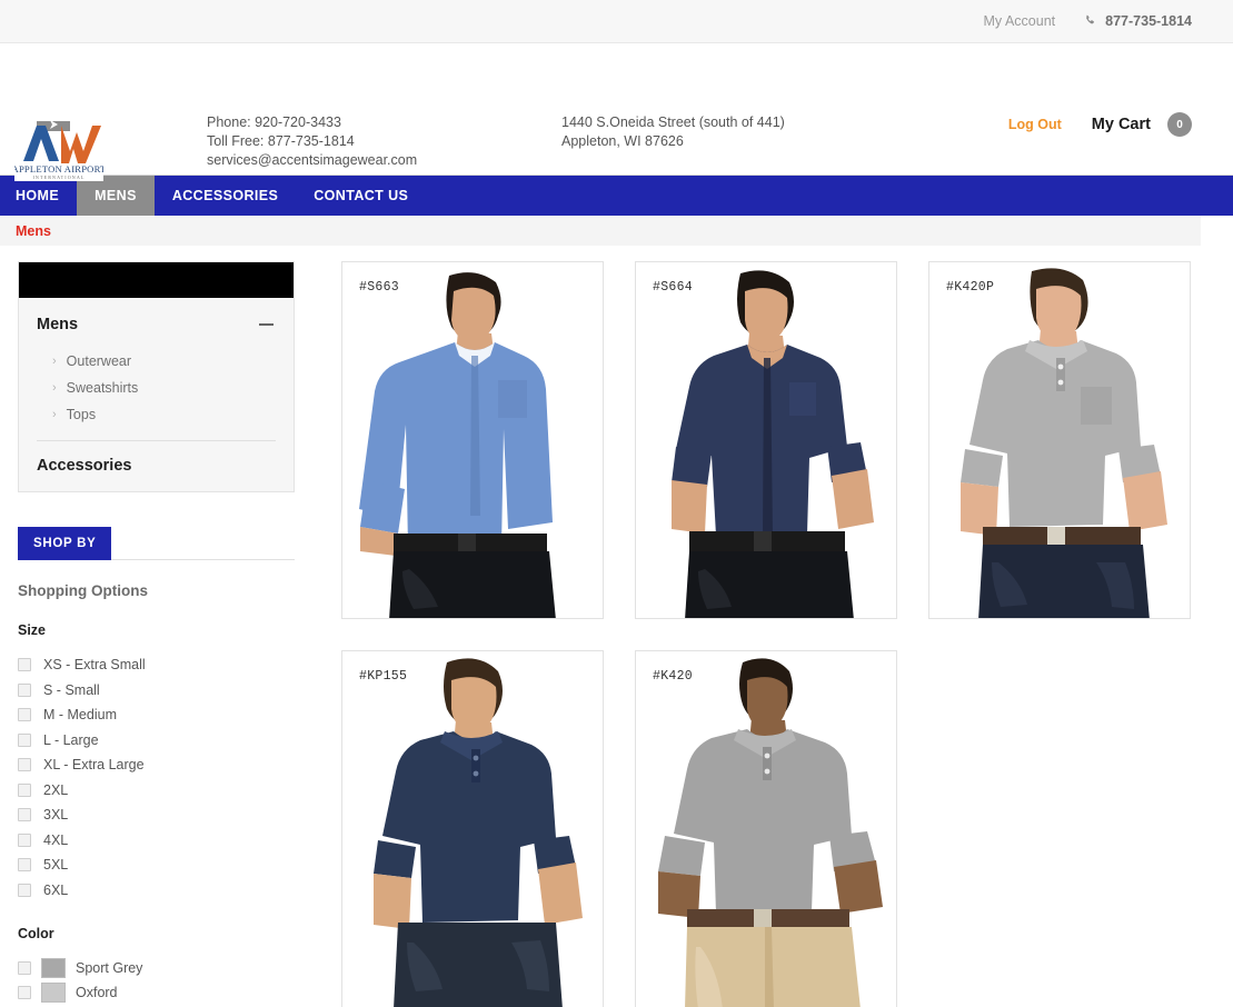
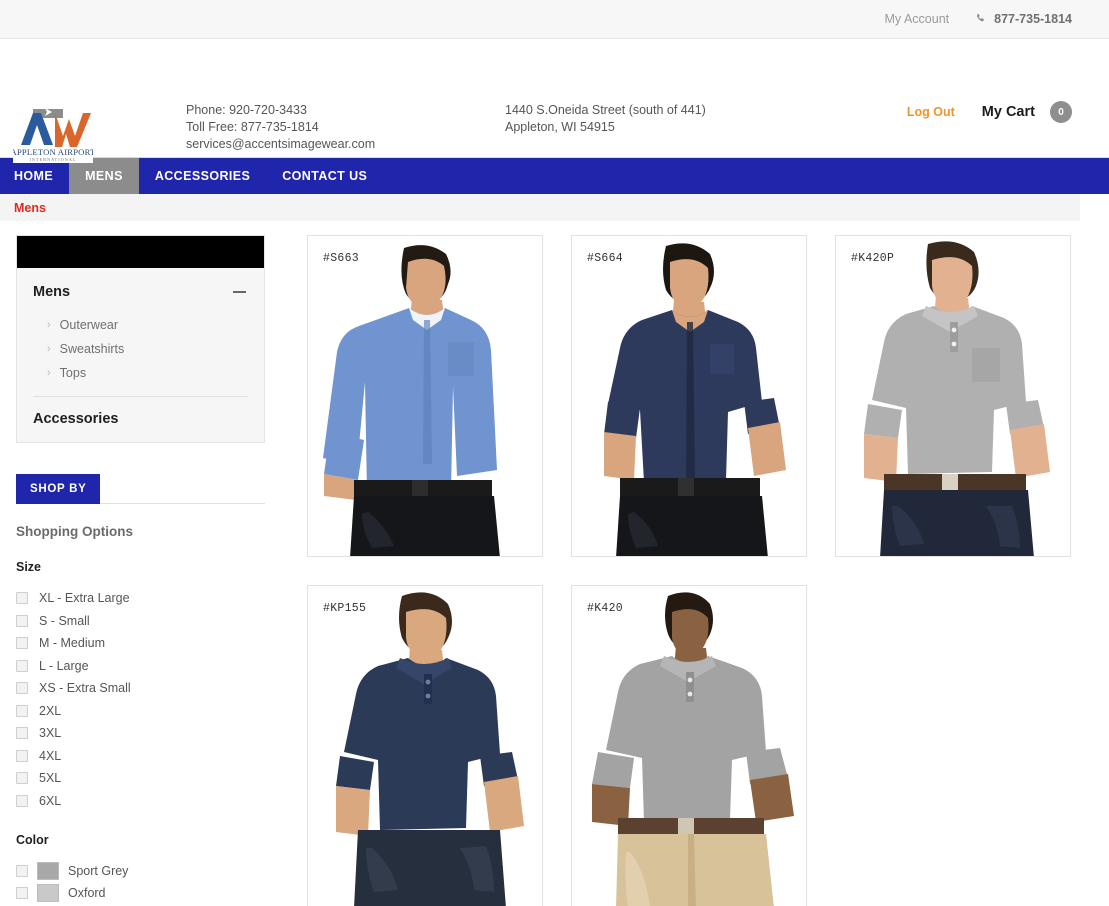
  My Account
  877-735-1814
  APPLETON AIRPORT
  Phone: 920-720-3433
  Toll Free: 877-735-1814
  services@accentsimagewear.com
  1440 S.Oneida Street (south of 441)
- Appleton, WI 87626
+ Appleton, WI 54915
  Log Out
  My Cart 0
  HOME
  MENS
  ACCESSORIES
  CONTACT US
  Mens
  Mens
  ›
  Outerwear
  ›
  Sweatshirts
  ›
  Tops
  Accessories
  SHOP BY
  Shopping Options
  Size
- XS - Extra Small
+ XL - Extra Large
  S - Small
  M - Medium
  L - Large
- XL - Extra Large
+ XS - Extra Small
  2XL
  3XL
  4XL
  5XL
  6XL
  Color
  Sport Grey
  Oxford
  #S663
  #S664
  #K420P
  #KP155
  #K420
